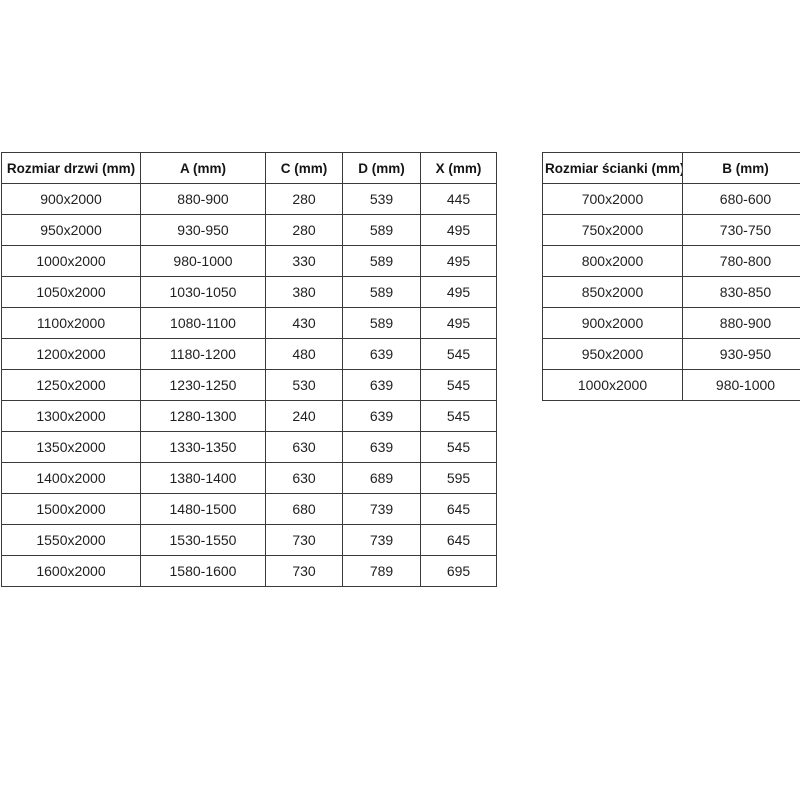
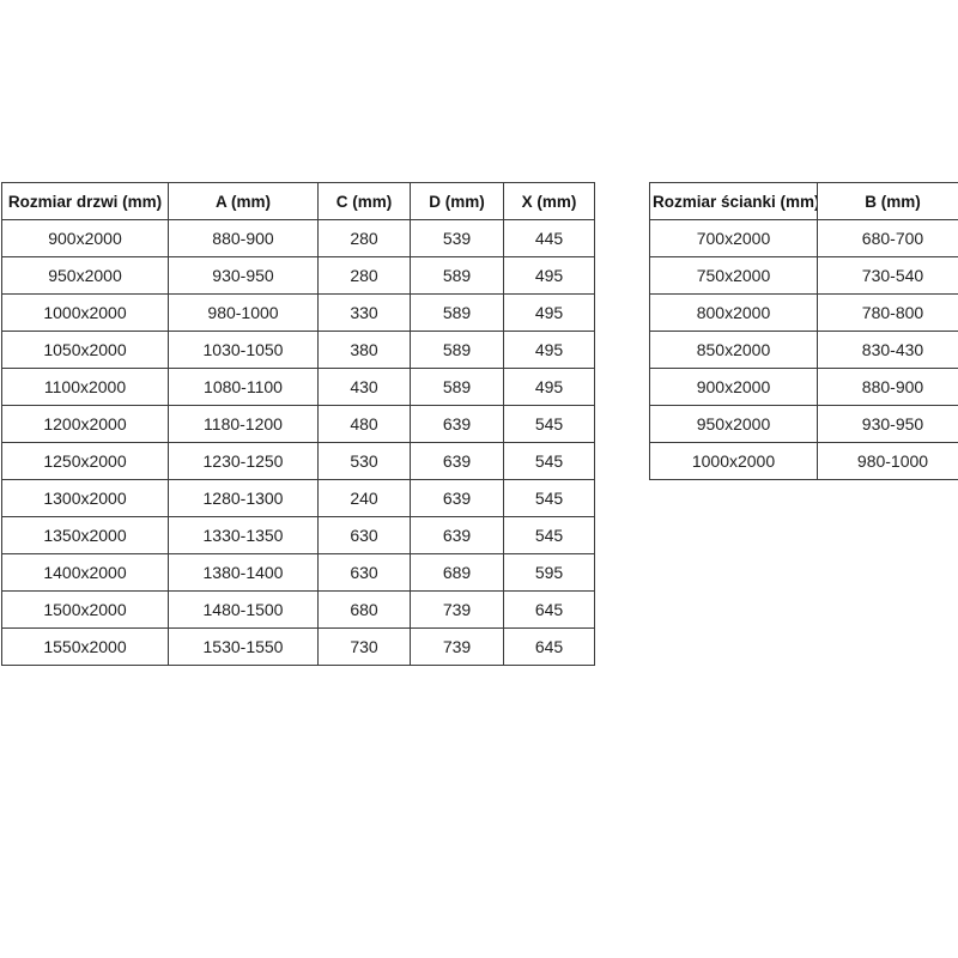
  Rozmiar drzwi (mm)	A (mm)	C (mm)	D (mm)	X (mm)
  900x2000	880-900	280	539	445
  950x2000	930-950	280	589	495
  1000x2000	980-1000	330	589	495
  1050x2000	1030-1050	380	589	495
  1100x2000	1080-1100	430	589	495
  1200x2000	1180-1200	480	639	545
  1250x2000	1230-1250	530	639	545
  1300x2000	1280-1300	240	639	545
  1350x2000	1330-1350	630	639	545
  1400x2000	1380-1400	630	689	595
  1500x2000	1480-1500	680	739	645
  1550x2000	1530-1550	730	739	645
- 1600x2000	1580-1600	730	789	695
  Rozmiar ścianki (mm)	B (mm)
- 700x2000	680-600
+ 700x2000	680-700
- 750x2000	730-750
+ 750x2000	730-540
  800x2000	780-800
- 850x2000	830-850
+ 850x2000	830-430
  900x2000	880-900
  950x2000	930-950
  1000x2000	980-1000
